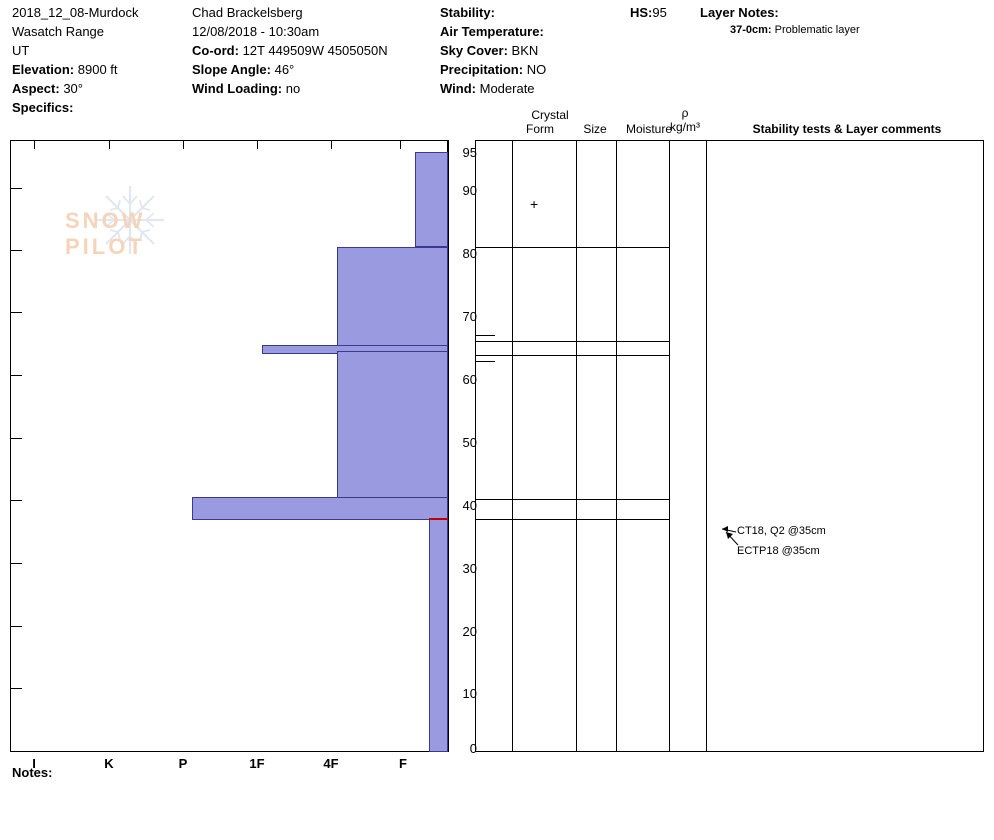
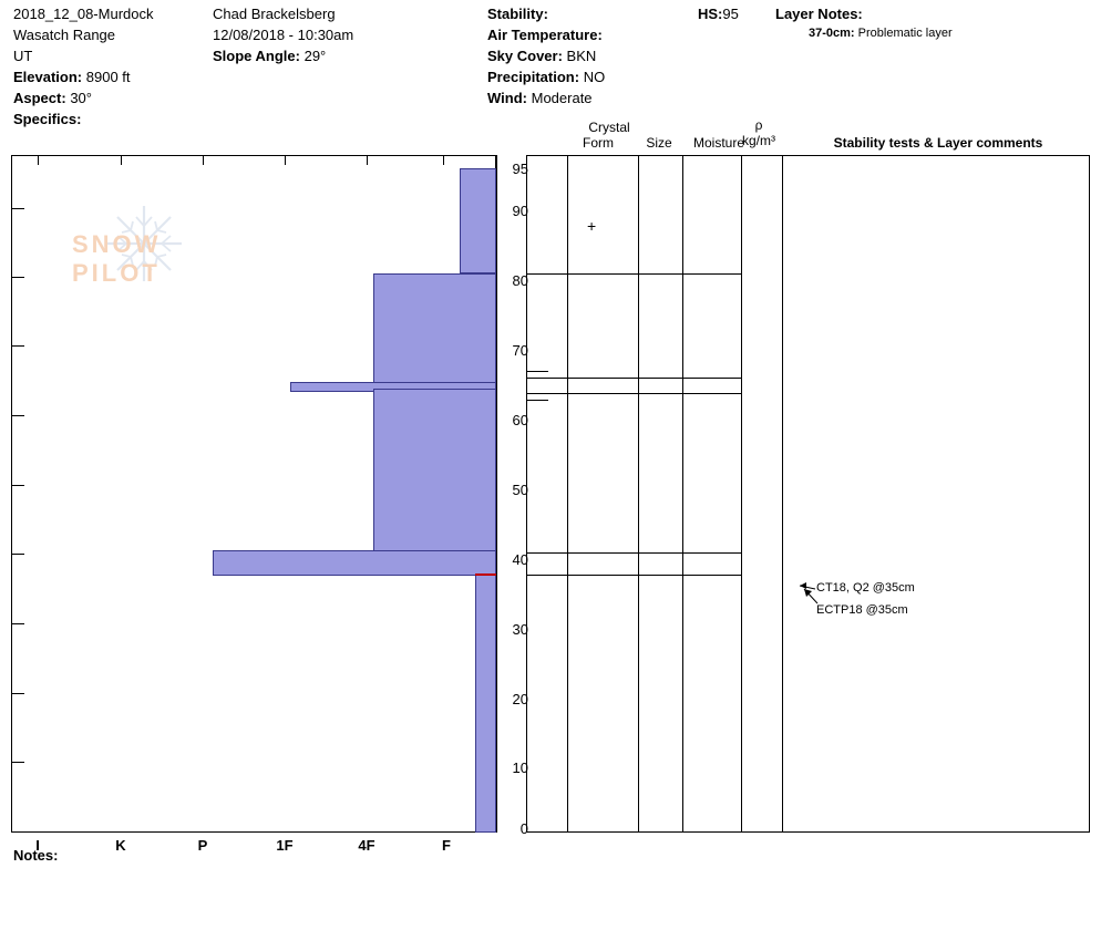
  2018_12_08-Murdock
  Wasatch Range
  UT
  Elevation: 8900 ft
  Aspect: 30°
  Specifics:
  Chad Brackelsberg
  12/08/2018 - 10:30am
- Co-ord: 12T 449509W 4505050N
- Slope Angle: 46°
+ Slope Angle: 29°
- Wind Loading: no
  Stability:
  Air Temperature:
  Sky Cover: BKN
  Precipitation: NO
  Wind: Moderate
  HS:95
  Layer Notes:
  37-0cm: Problematic layer
  Crystal
  Form
  Size
  Moisture
  ρ
  kg/m³
  Stability tests & Layer comments
  95
  90
  80
  70
  60
  50
  40
  30
  20
  10
  0
  I
  K
  P
  1F
  4F
  F
  +
  CT18, Q2 @35cm
  ECTP18 @35cm
  SNOW PILOT
  Notes:
